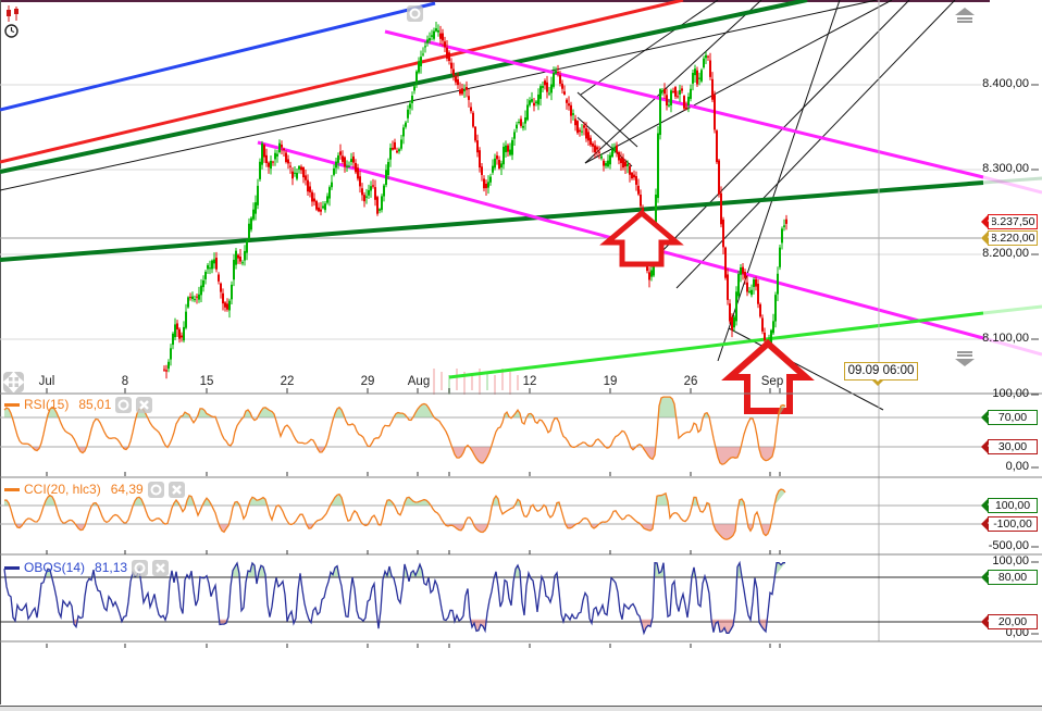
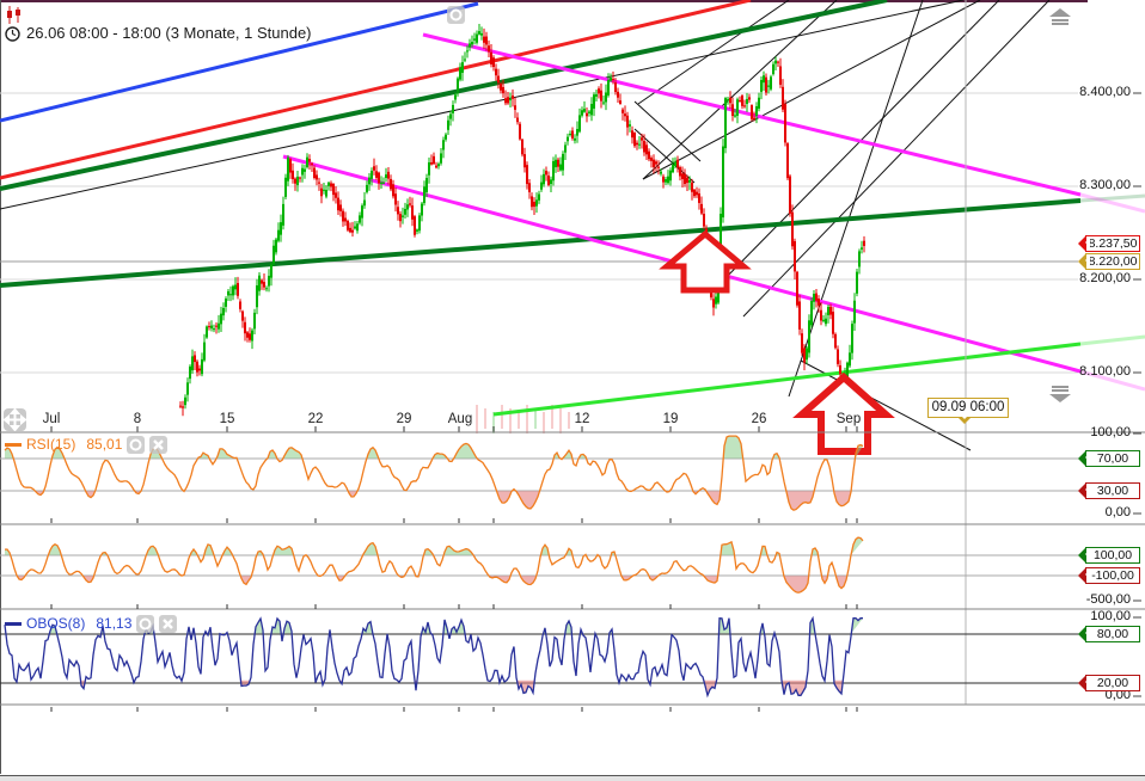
+ 26.06 08:00 - 18:00 (3 Monate, 1 Stunde)
  RSI(15) 85,01
- CCI(20, hlc3) 64,39
- OBOS(14) 81,13
+ OBOS(8) 81,13
  09.09 06:00
  Jul
  8
  15
  22
  29
  Aug
  12
  19
  26
  Sep
  8.400,00
  8.300,00
  8.200,00
  8.100,00
  8.237,50
  8.220,00
  100,00
  0,00
  70,00
  30,00
  -500,00
  100,00
  -100,00
  100,00
  0,00
  80,00
  20,00
